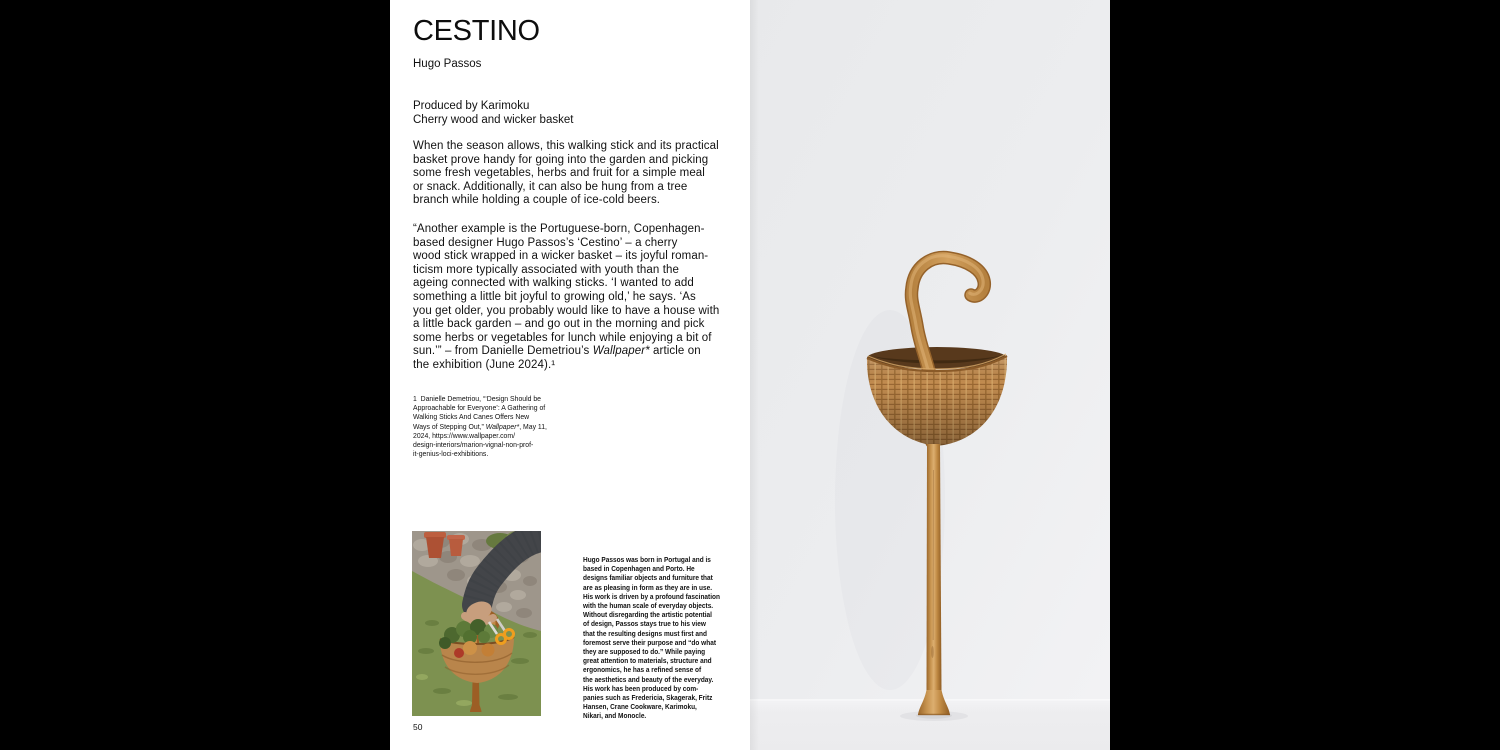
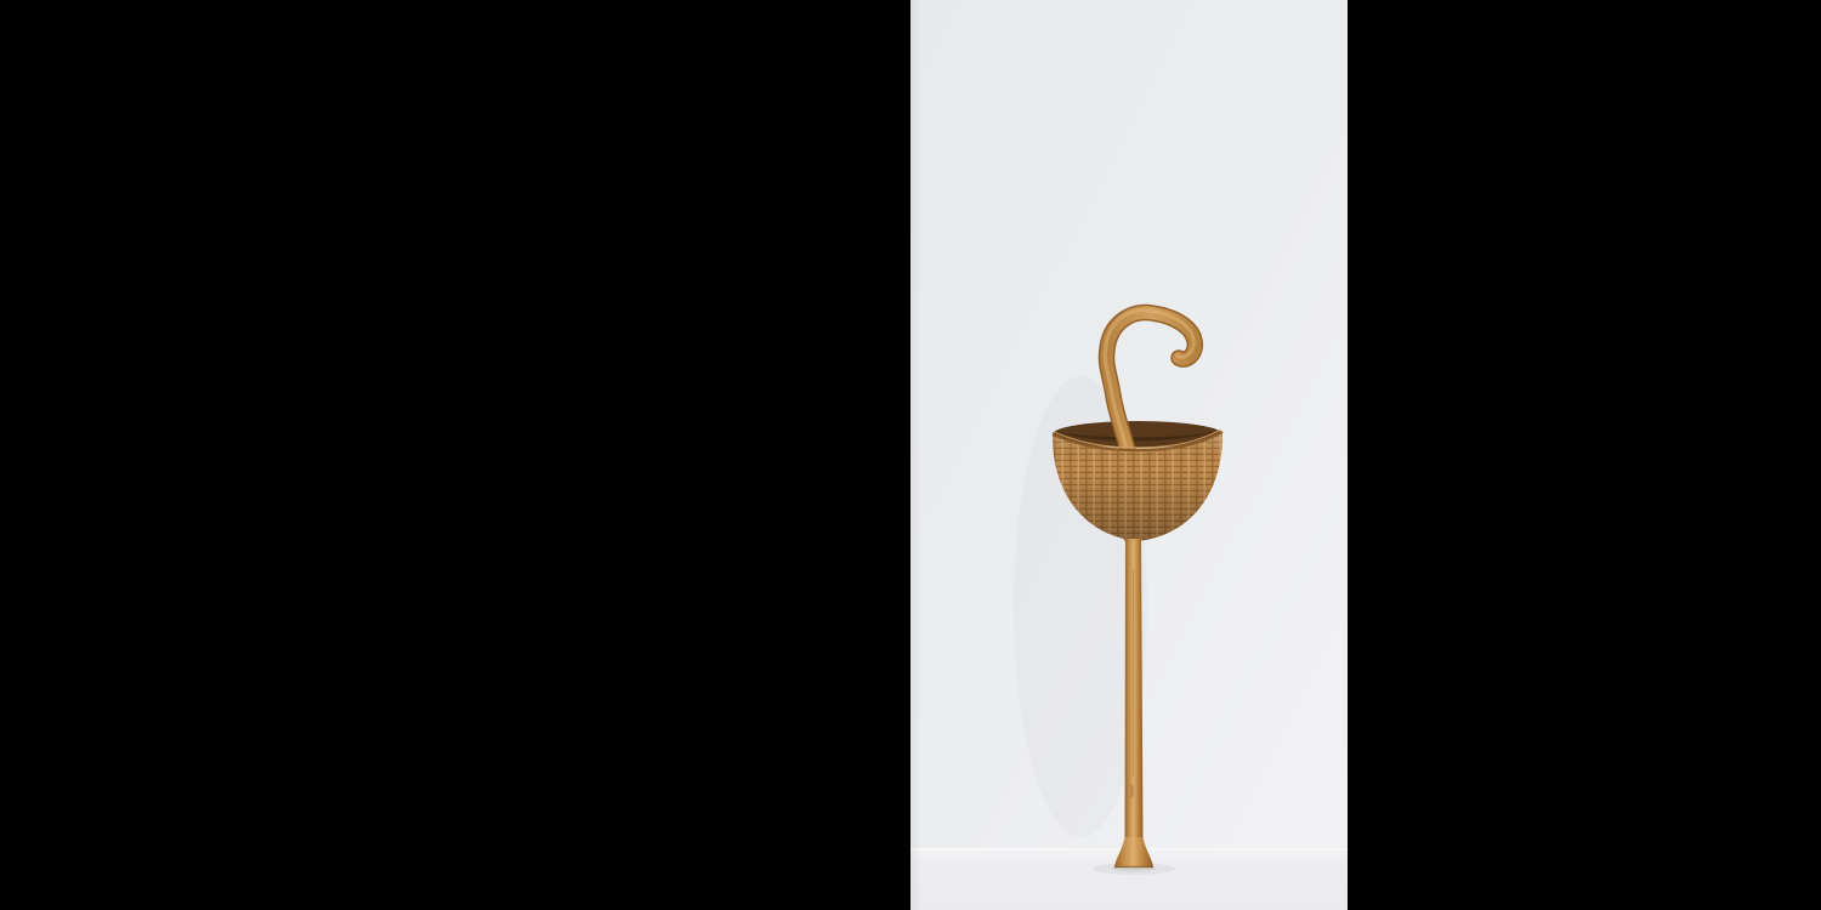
- CESTINO
- Hugo Passos
- Produced by Karimoku
- Cherry wood and wicker basket
- When the season allows, this walking stick and its practical
- basket prove handy for going into the garden and picking
- some fresh vegetables, herbs and fruit for a simple meal
- or snack. Additionally, it can also be hung from a tree
- branch while holding a couple of ice-cold beers.
- “Another example is the Portuguese-born, Copenhagen-
- based designer Hugo Passos’s ‘Cestino’ – a cherry
- wood stick wrapped in a wicker basket – its joyful roman-
- ticism more typically associated with youth than the
- ageing connected with walking sticks. ‘I wanted to add
- something a little bit joyful to growing old,’ he says. ‘As
- you get older, you probably would like to have a house with
- a little back garden – and go out in the morning and pick
- some herbs or vegetables for lunch while enjoying a bit of
- sun.’” – from Danielle Demetriou’s Wallpaper* article on
- the exhibition (June 2024).¹
- 1 Danielle Demetriou, “‘Design Should be
- Approachable for Everyone’: A Gathering of
- Walking Sticks And Canes Offers New
- Ways of Stepping Out,” Wallpaper*, May 11,
- 2024, https://www.wallpaper.com/
- design-interiors/marion-vignal-non-prof-
- it-genius-loci-exhibitions.
- Hugo Passos was born in Portugal and is
- based in Copenhagen and Porto. He
- designs familiar objects and furniture that
- are as pleasing in form as they are in use.
- His work is driven by a profound fascination
- with the human scale of everyday objects.
- Without disregarding the artistic potential
- of design, Passos stays true to his view
- that the resulting designs must first and
- foremost serve their purpose and “do what
- they are supposed to do.” While paying
- great attention to materials, structure and
- ergonomics, he has a refined sense of
- the aesthetics and beauty of the everyday.
- His work has been produced by com-
- panies such as Fredericia, Skagerak, Fritz
- Hansen, Crane Cookware, Karimoku,
- Nikari, and Monocle.
- 50
